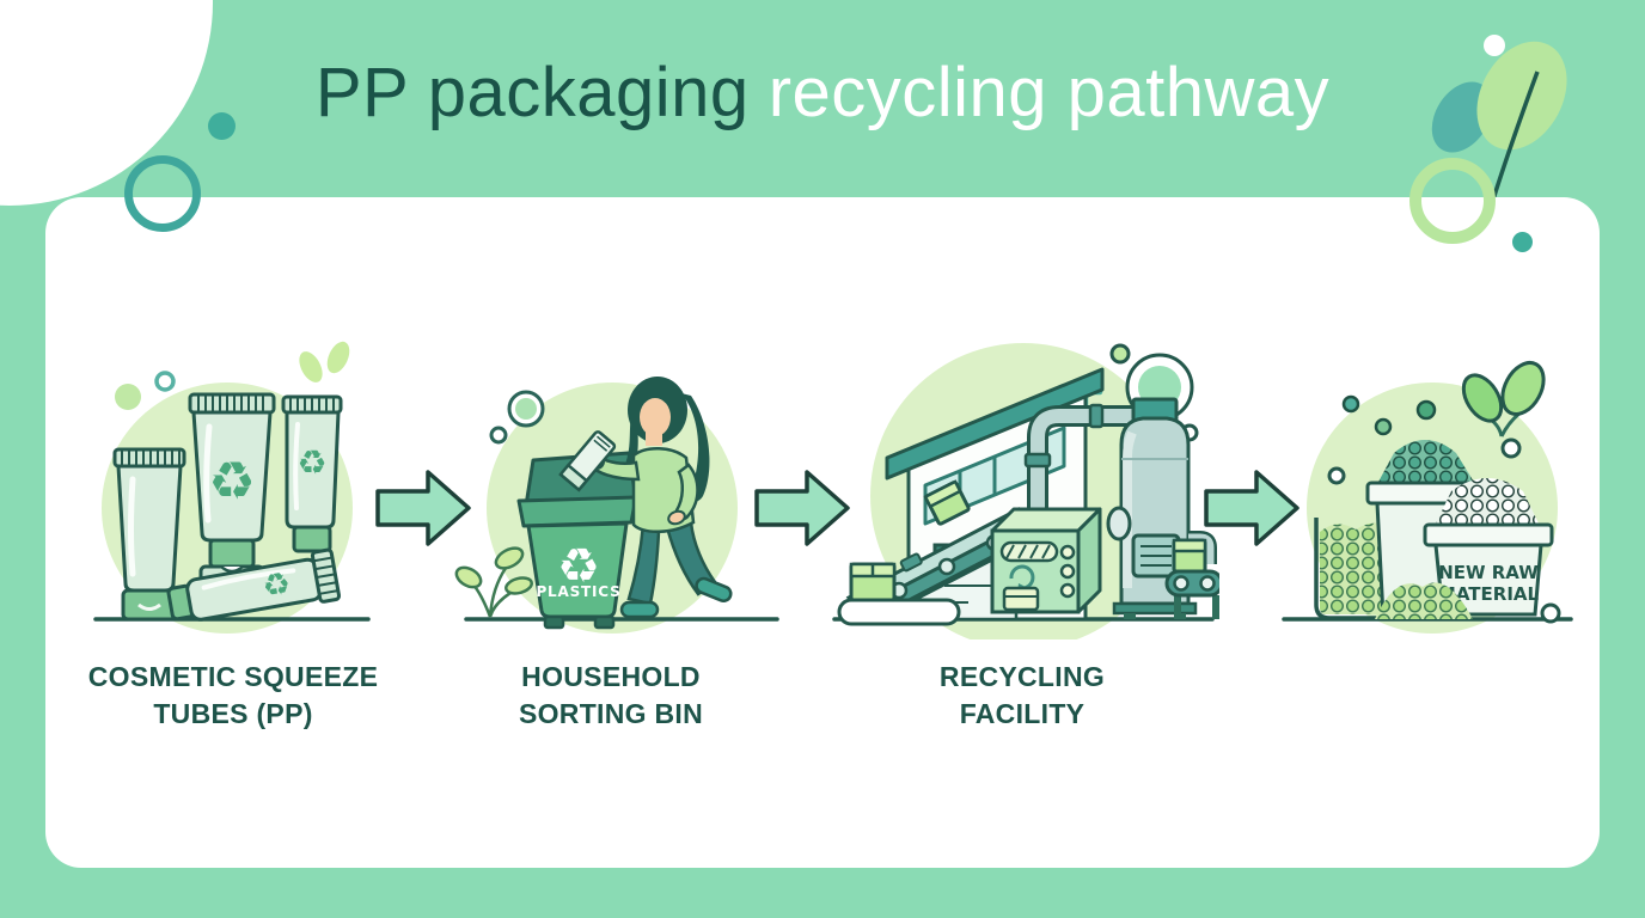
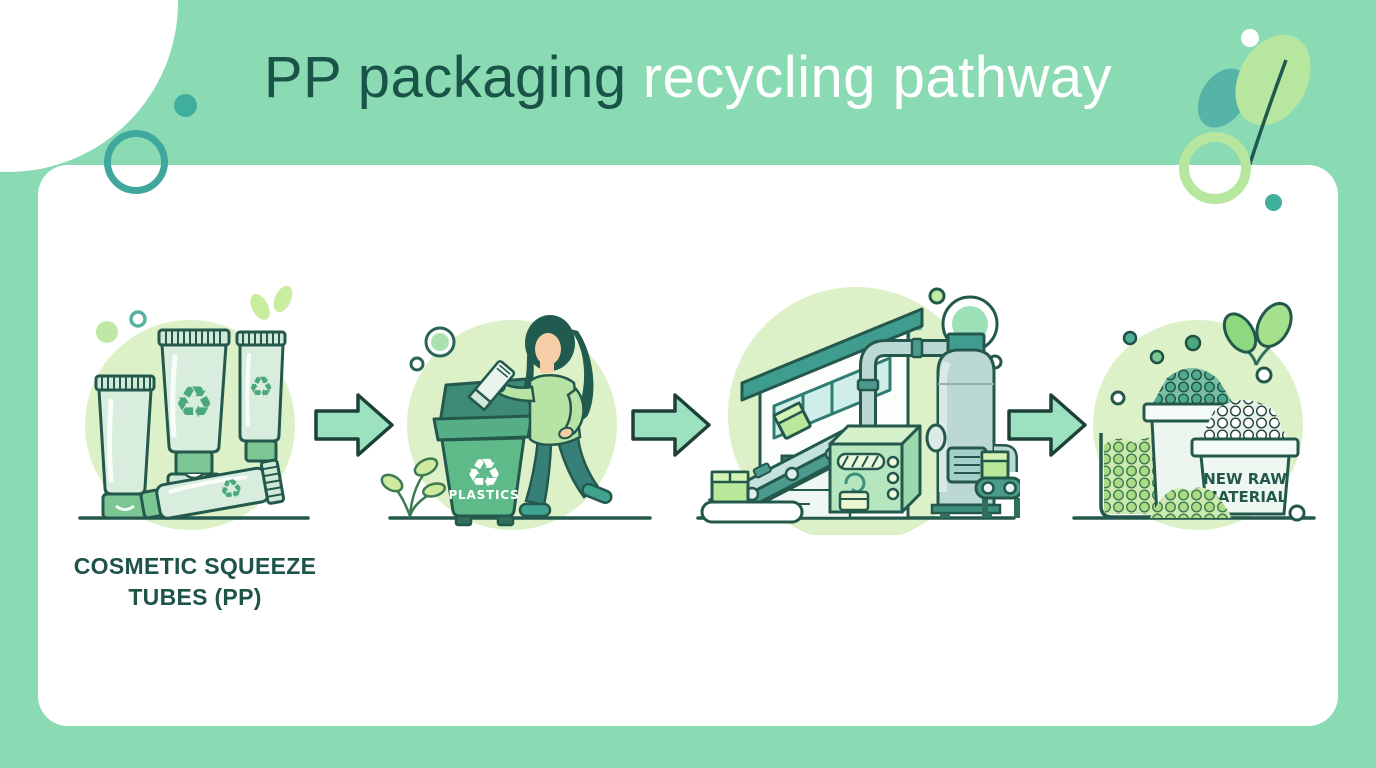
  PP packaging recycling pathway
  ♻
  ♻
  ♻
  PLASTICS
  NEW RAW
  ATERIAL
  COSMETIC SQUEEZE TUBES (PP)
- HOUSEHOLD SORTING BIN
- RECYCLING FACILITY
